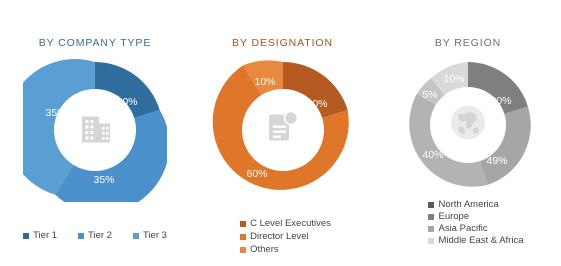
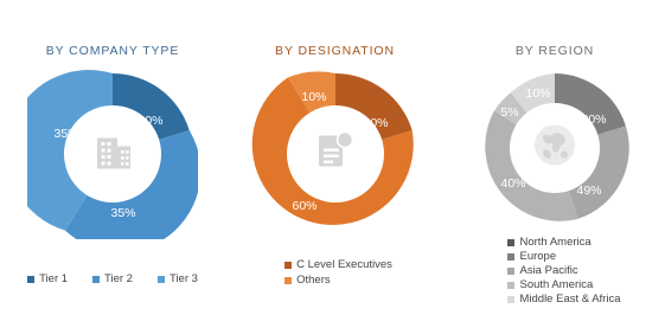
  BY COMPANY TYPE
  30%
  35%
  35%
  Tier 1
  Tier 2
  Tier 3
  BY DESIGNATION
  30%
  60%
  10%
  C Level Executives
- Director Level
  Others
  BY REGION
  30%
  49%
  40%
  5%
  10%
  North America
  Europe
  Asia Pacific
+ South America
  Middle East & Africa
